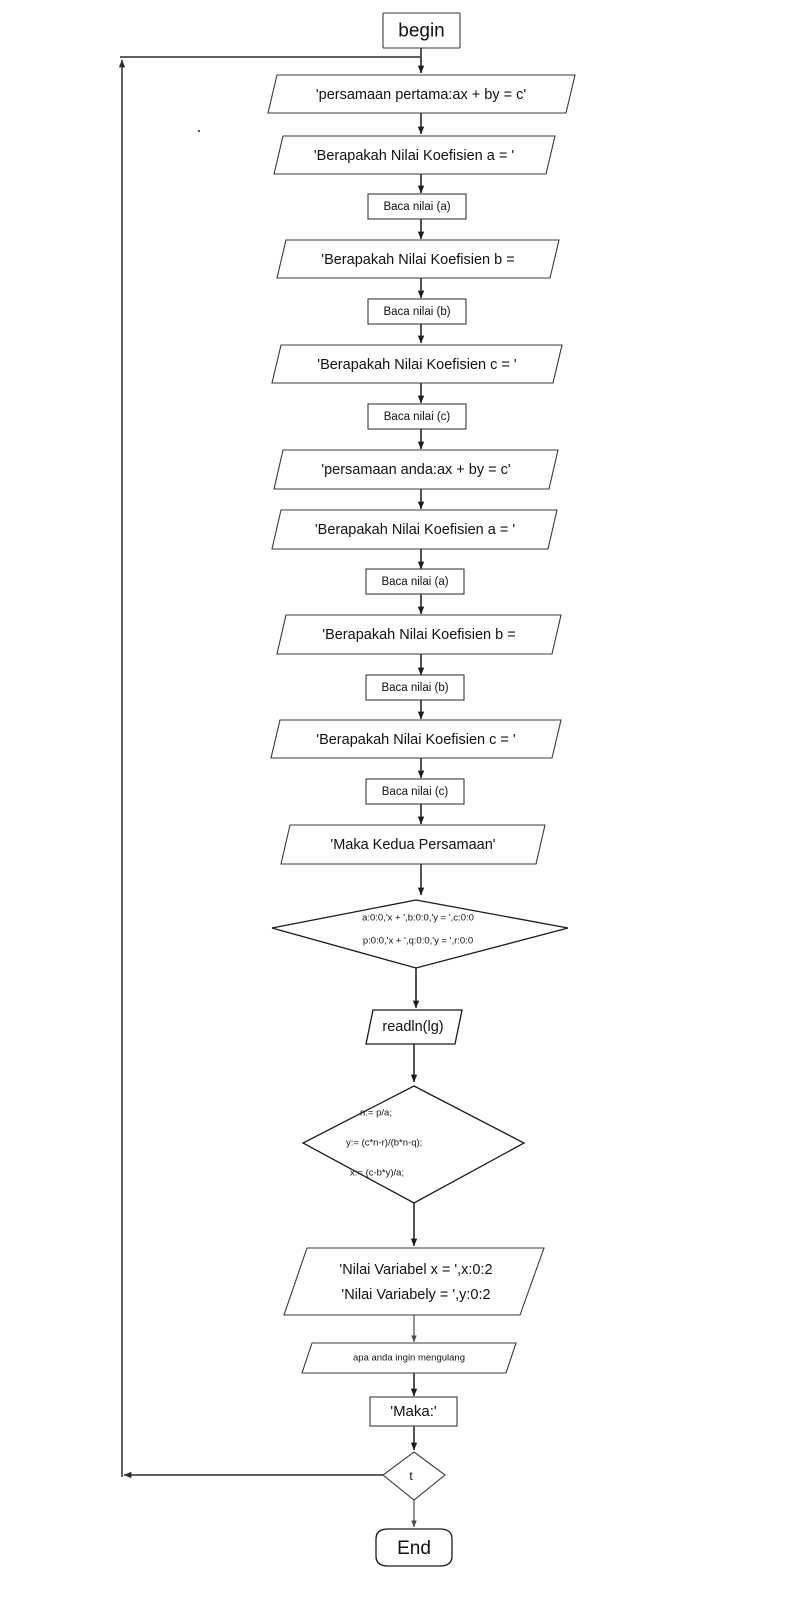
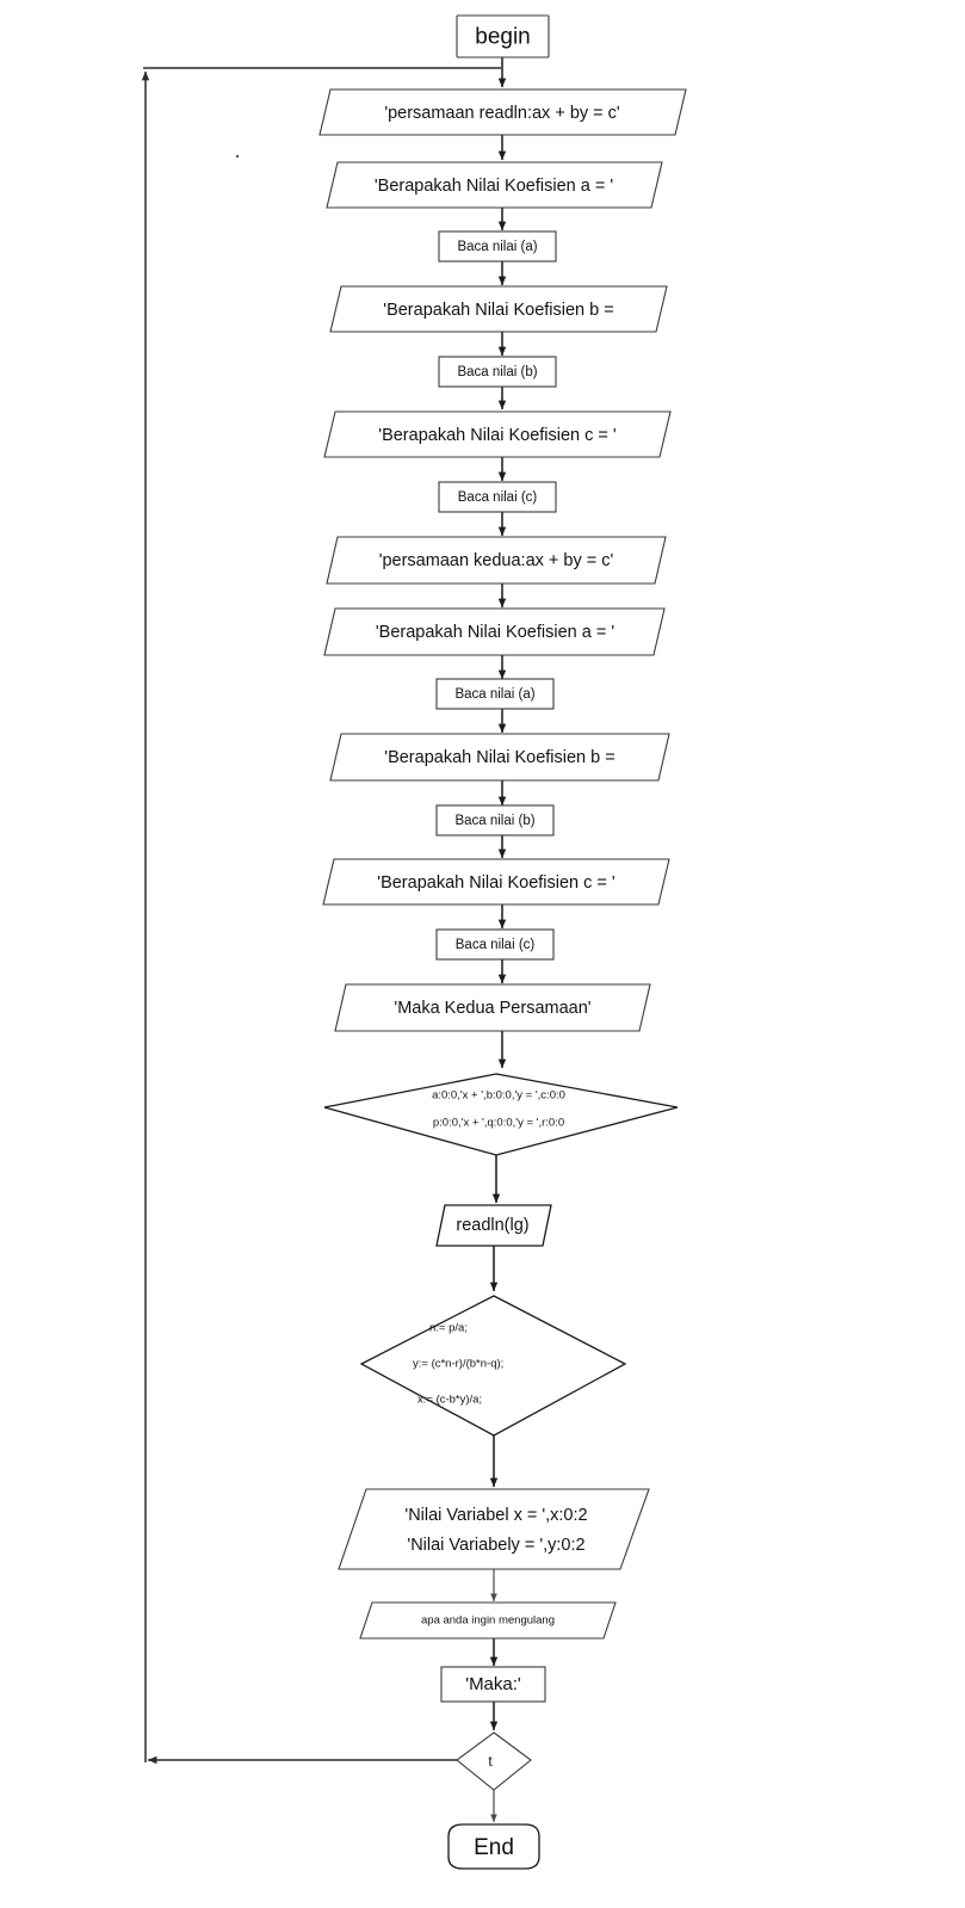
  begin
- 'persamaan pertama:ax + by = c'
+ 'persamaan readln:ax + by = c'
  'Berapakah Nilai Koefisien a = '
  Baca nilai (a)
  'Berapakah Nilai Koefisien b =
  Baca nilai (b)
  'Berapakah Nilai Koefisien c = '
  Baca nilai (c)
- 'persamaan anda:ax + by = c'
+ 'persamaan kedua:ax + by = c'
  'Berapakah Nilai Koefisien a = '
  Baca nilai (a)
  'Berapakah Nilai Koefisien b =
  Baca nilai (b)
  'Berapakah Nilai Koefisien c = '
  Baca nilai (c)
  'Maka Kedua Persamaan'
  a:0:0,'x + ',b:0:0,'y = ',c:0:0
  p:0:0,'x + ',q:0:0,'y = ',r:0:0
  readln(lg)
  n:= p/a;
  y:= (c*n-r)/(b*n-q);
  x:= (c-b*y)/a;
  'Nilai Variabel x = ',x:0:2
  'Nilai Variabely = ',y:0:2
  apa anda ingin mengulang
  'Maka:'
  t
  End
